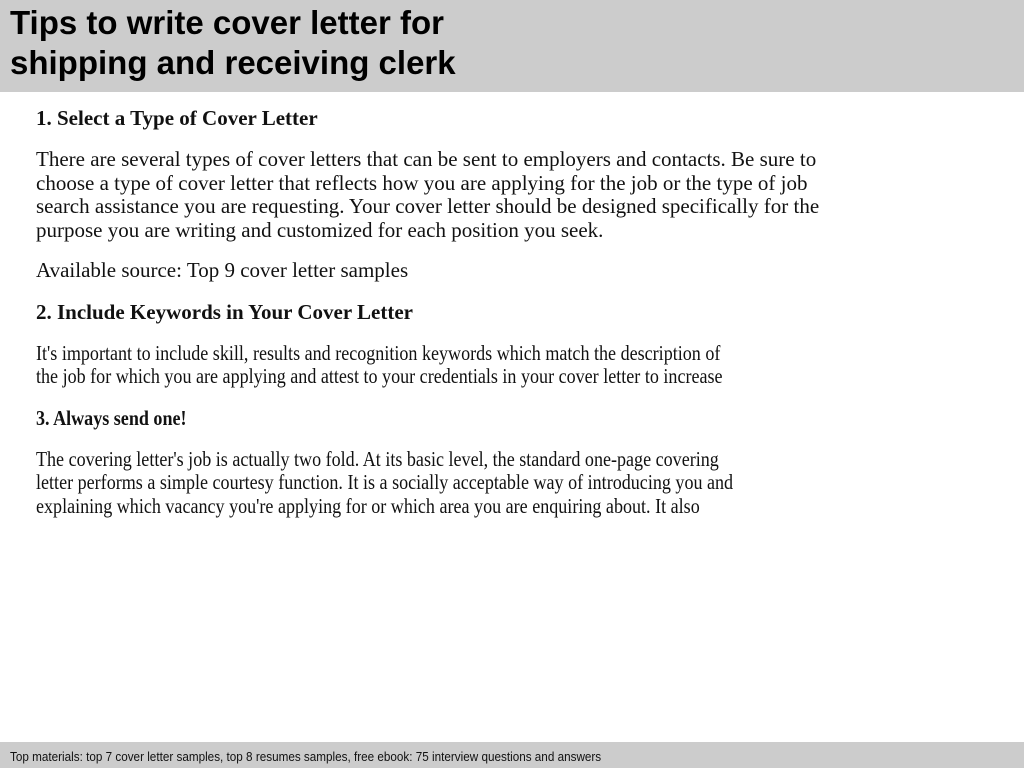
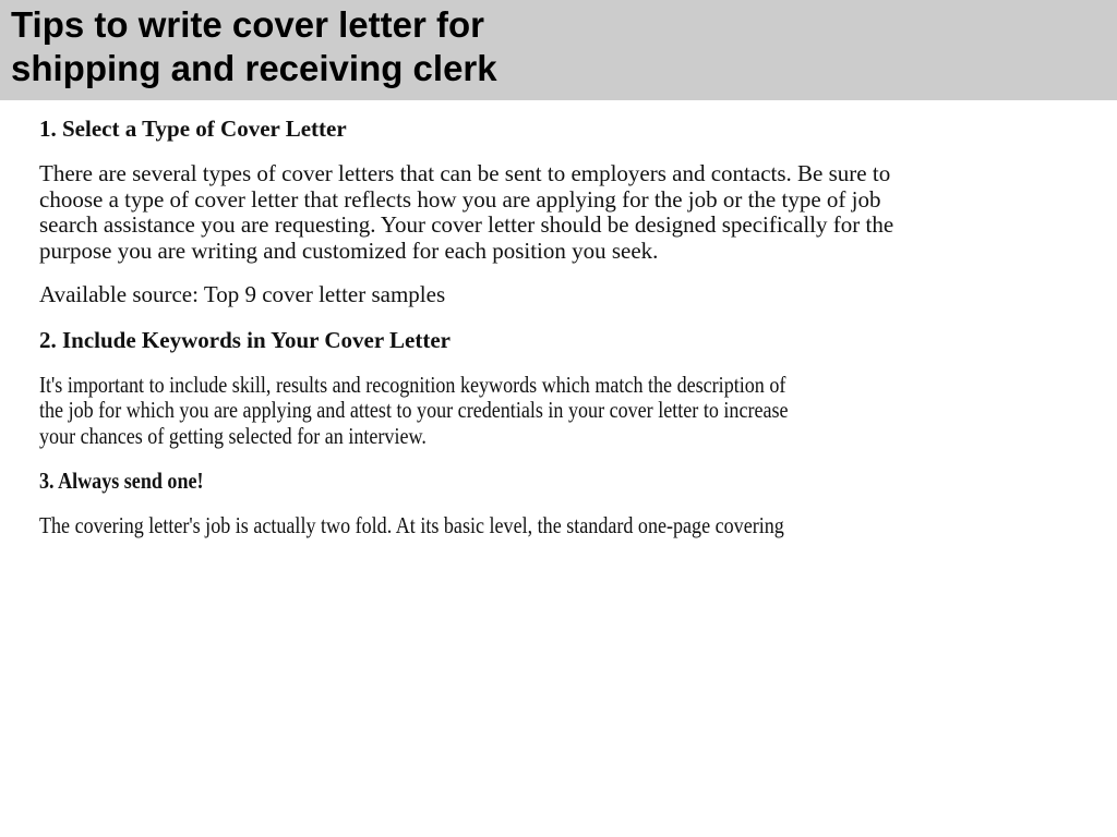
  Tips to write cover letter for
  shipping and receiving clerk
  1. Select a Type of Cover Letter
  There are several types of cover letters that can be sent to employers and contacts. Be sure to
  choose a type of cover letter that reflects how you are applying for the job or the type of job
  search assistance you are requesting. Your cover letter should be designed specifically for the
  purpose you are writing and customized for each position you seek.
  Available source: Top 9 cover letter samples
  2. Include Keywords in Your Cover Letter
  It's important to include skill, results and recognition keywords which match the description of
  the job for which you are applying and attest to your credentials in your cover letter to increase
+ your chances of getting selected for an interview.
  3. Always send one!
  The covering letter's job is actually two fold. At its basic level, the standard one-page covering
- letter performs a simple courtesy function. It is a socially acceptable way of introducing you and
- explaining which vacancy you're applying for or which area you are enquiring about. It also
- Top materials: top 7 cover letter samples, top 8 resumes samples, free ebook: 75 interview questions and answers
